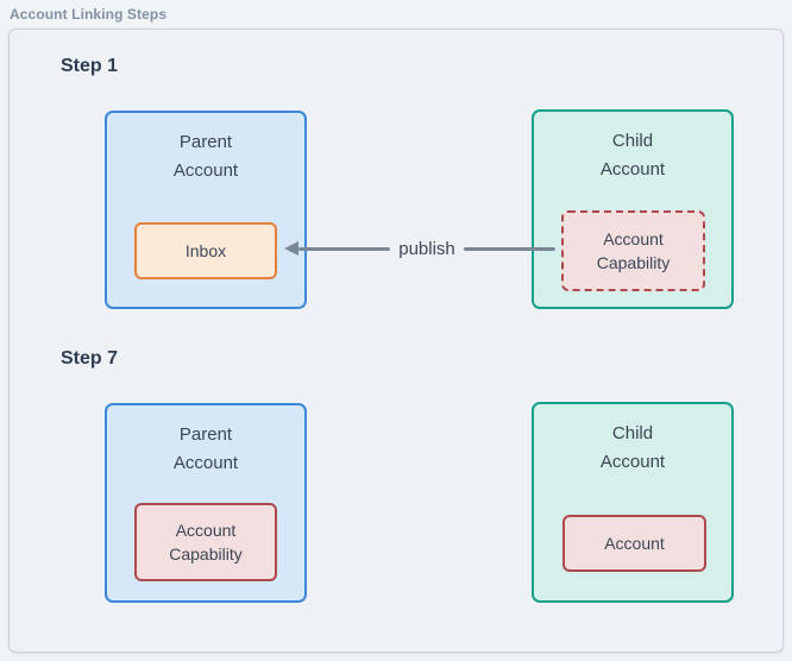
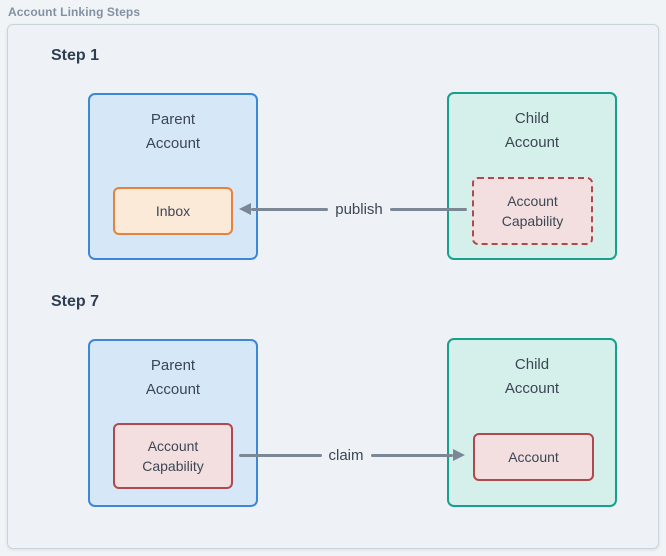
  Account Linking Steps
  Step 1
  Parent Account
  Inbox
  Child Account
  Account Capability
  publish
  Step 7
  Parent Account
  Account Capability
  Child Account
  Account
+ claim
